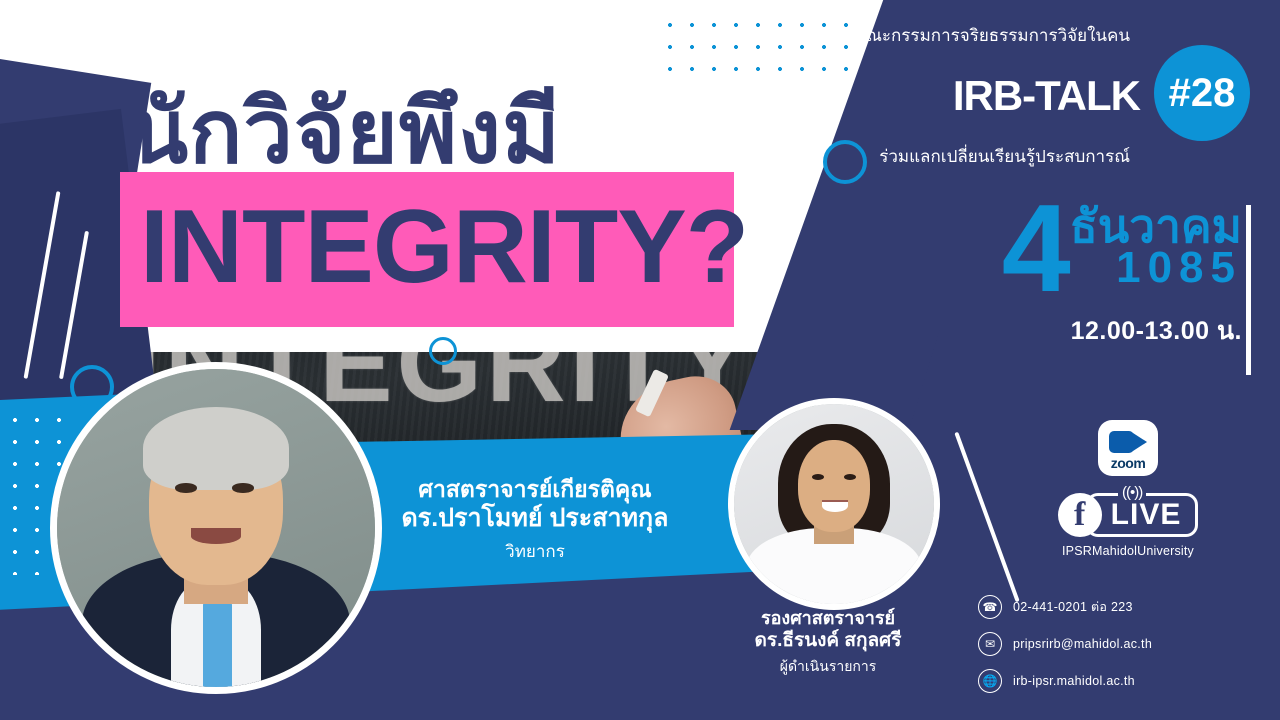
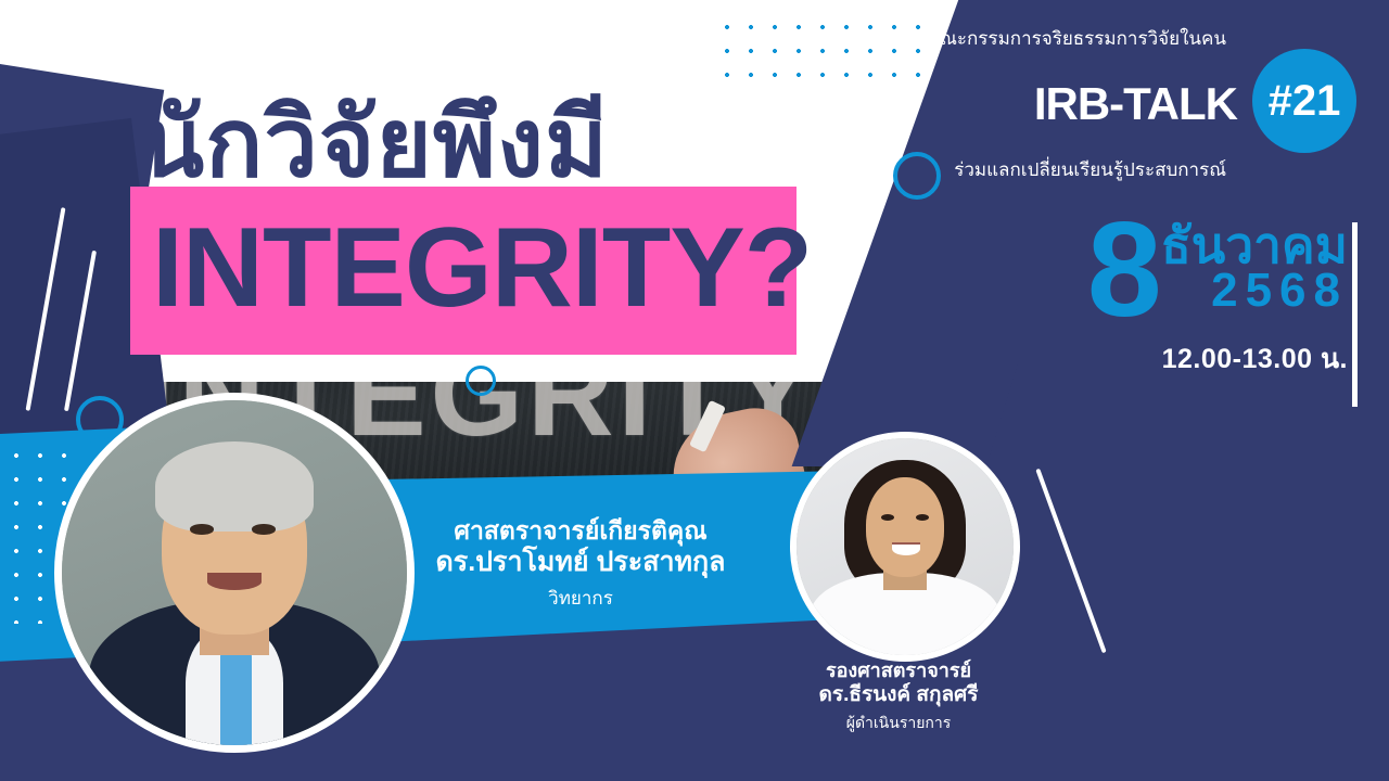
  TEGRITY
  คณะกรรมการจริยธรรมการวิจัยในคน
  IRB-TALK
- #28
+ #21
  ร่วมแลกเปลี่ยนเรียนรู้ประสบการณ์
  นักวิจัยพึงมี
  INTEGRITY?
- 4
+ 8
  ธันวาคม
- 1085
+ 2568
  12.00-13.00 น.
- zoom
- ((•))
- f
- LIVE
- IPSRMahidolUniversity
- ☎
- 02-441-0201 ต่อ 223
- ✉
- pripsrirb@mahidol.ac.th
- 🌐
- irb-ipsr.mahidol.ac.th
  ศาสตราจารย์เกียรติคุณ
  ดร.ปราโมทย์ ประสาทกุล
  วิทยากร
  รองศาสตราจารย์
  ดร.ธีรนงค์ สกุลศรี
  ผู้ดำเนินรายการ
